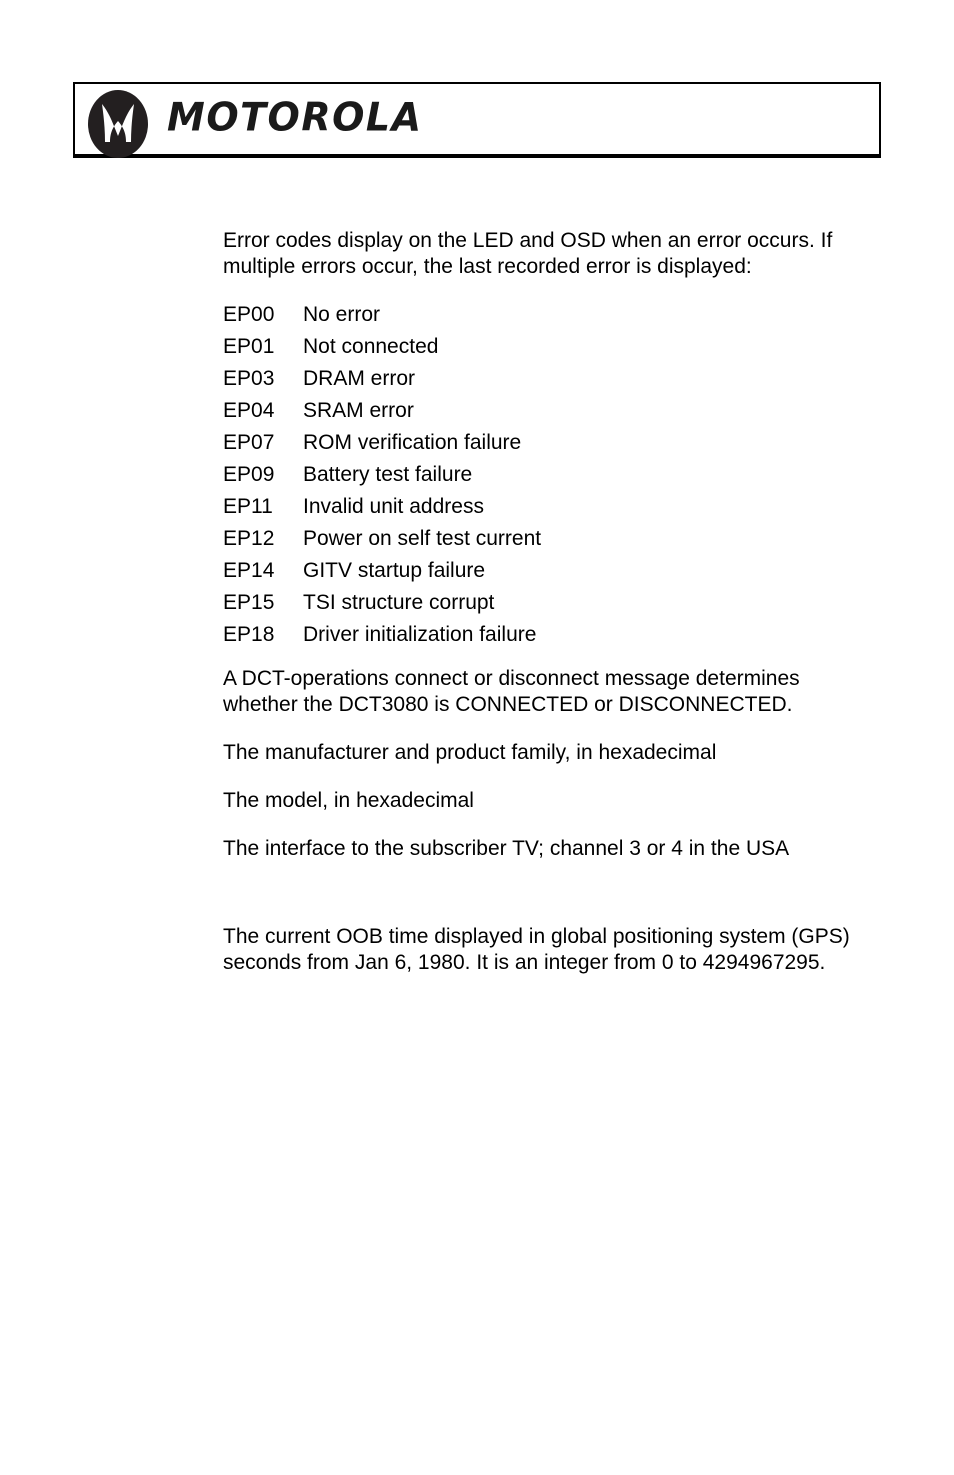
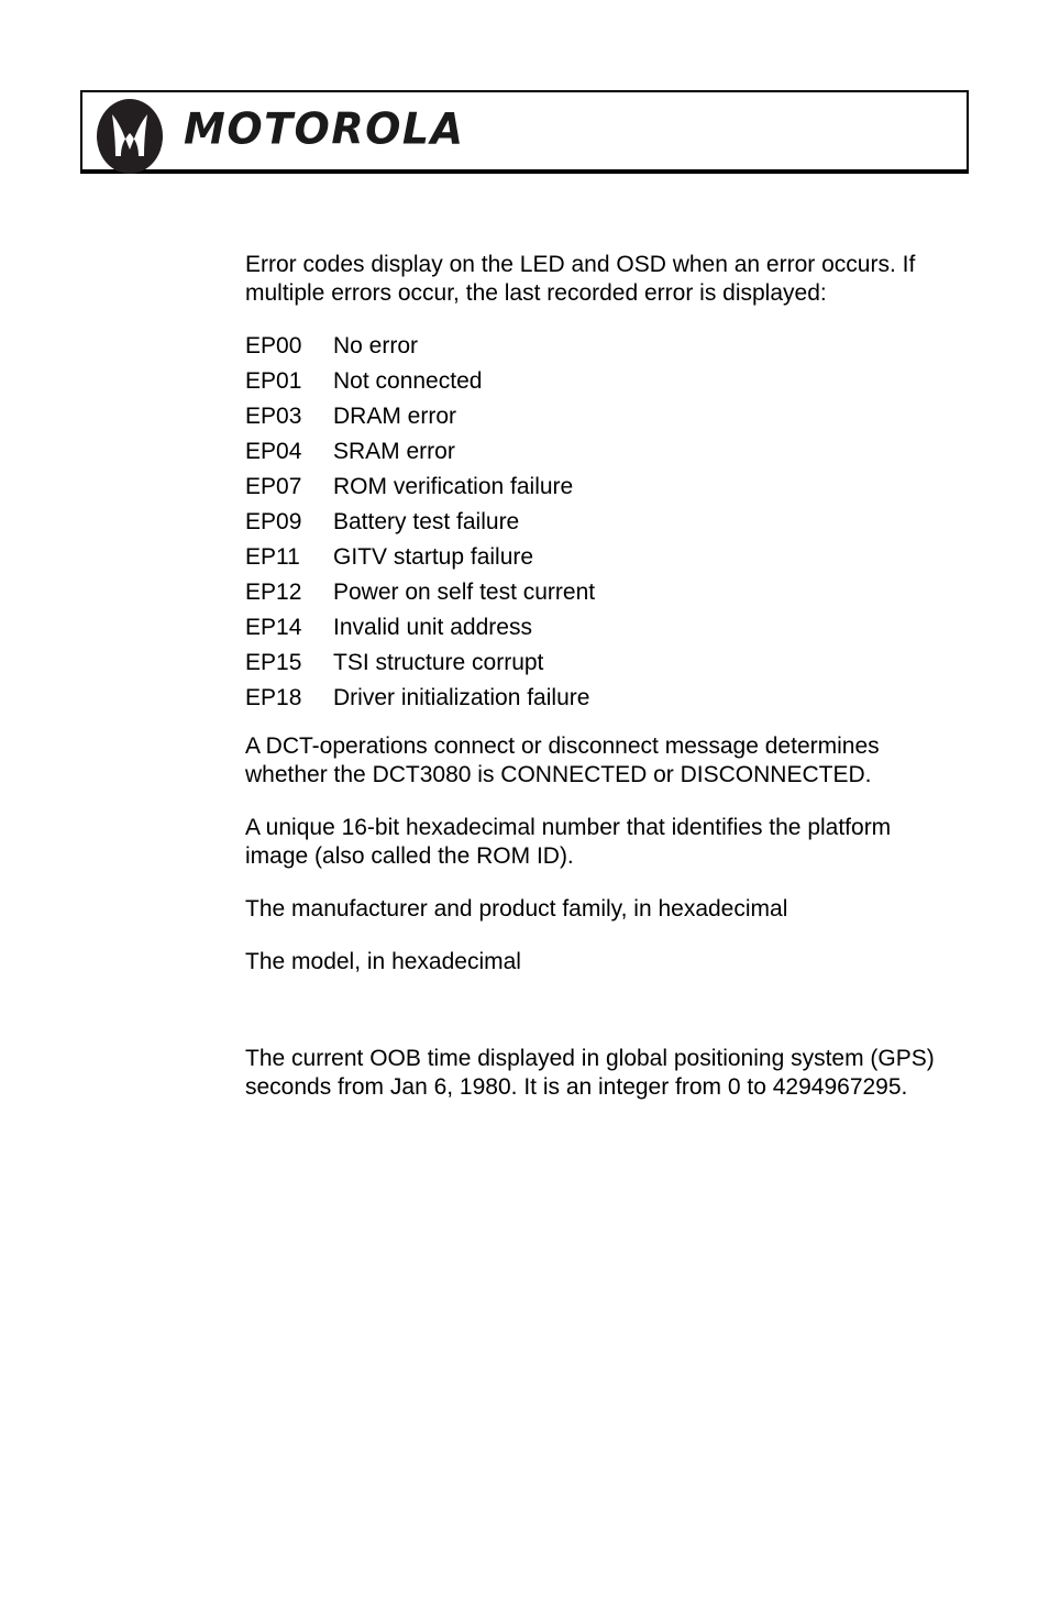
  MOTOROLA
  Error codes display on the LED and OSD when an error occurs. If multiple errors occur, the last recorded error is displayed:
  EP00
  No error
  EP01
  Not connected
  EP03
  DRAM error
  EP04
  SRAM error
  EP07
  ROM verification failure
  EP09
  Battery test failure
  EP11
- Invalid unit address
+ GITV startup failure
  EP12
  Power on self test current
  EP14
- GITV startup failure
+ Invalid unit address
  EP15
  TSI structure corrupt
  EP18
  Driver initialization failure
  A DCT-operations connect or disconnect message determines whether the DCT3080 is CONNECTED or DISCONNECTED.
+ A unique 16-bit hexadecimal number that identifies the platform image (also called the ROM ID).
  The manufacturer and product family, in hexadecimal
  The model, in hexadecimal
- The interface to the subscriber TV; channel 3 or 4 in the USA
  The current OOB time displayed in global positioning system (GPS) seconds from Jan 6, 1980. It is an integer from 0 to 4294967295.
